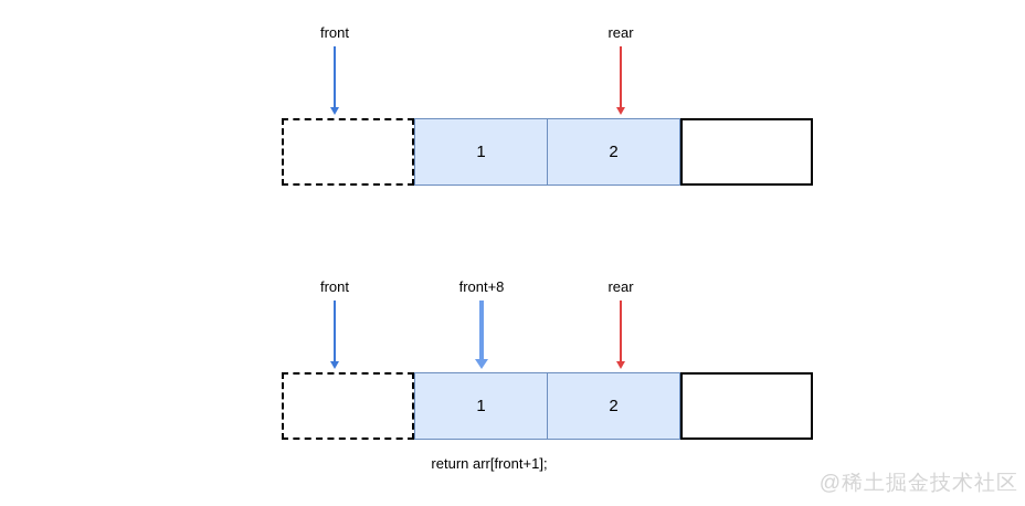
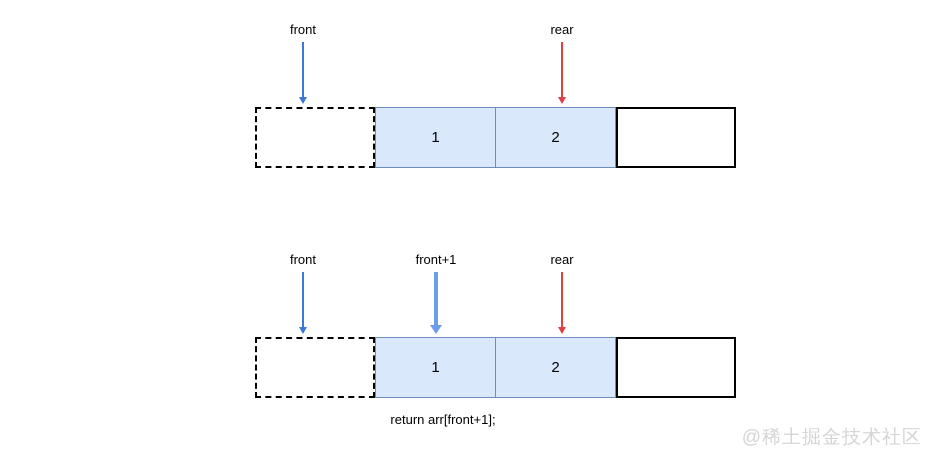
  front
  rear
  1
  2
  front
- front+8
+ front+1
  rear
  1
  2
  return arr[front+1];
  @稀土掘金技术社区
